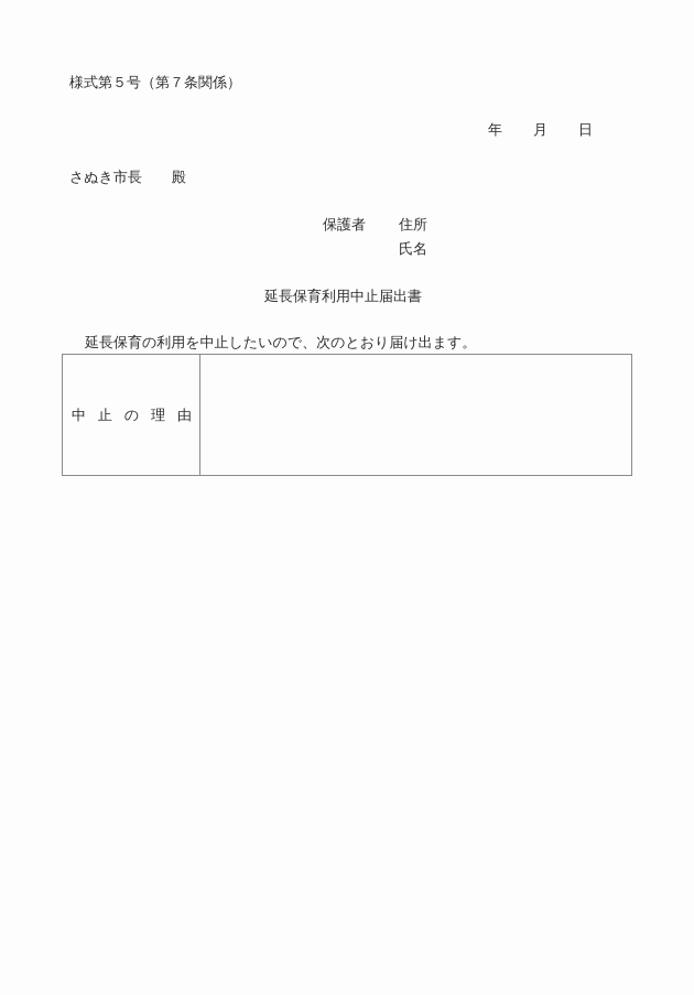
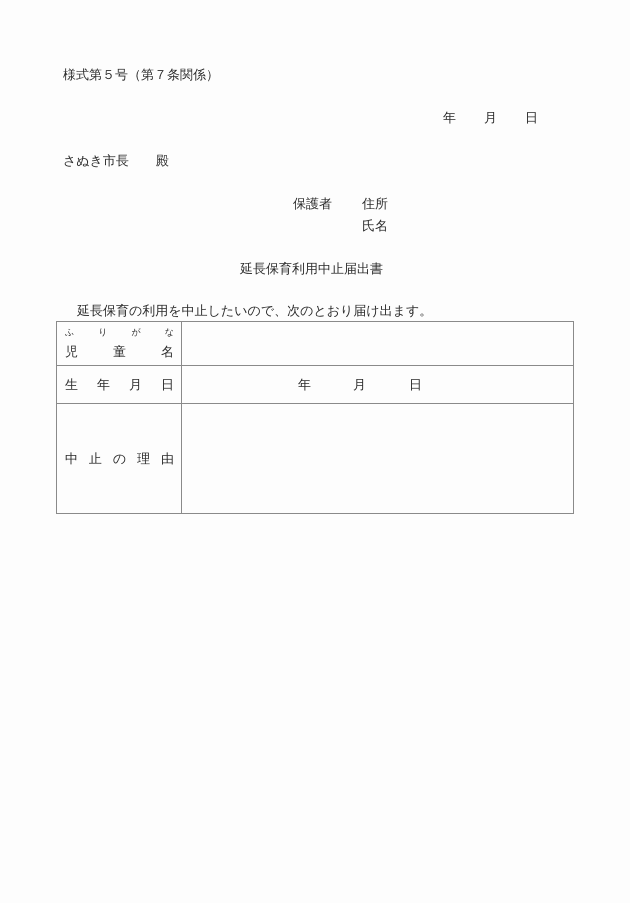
  様式第５号（第７条関係）
  年 月 日
  さぬき市長 殿
  保護者
  住所
  氏名
  延長保育利用中止届出書
  延長保育の利用を中止したいので、次のとおり届け出ます。
+ ふ り が な 児 童 名
+ 生 年 月 日	年 月 日
  中 止 の 理 由
